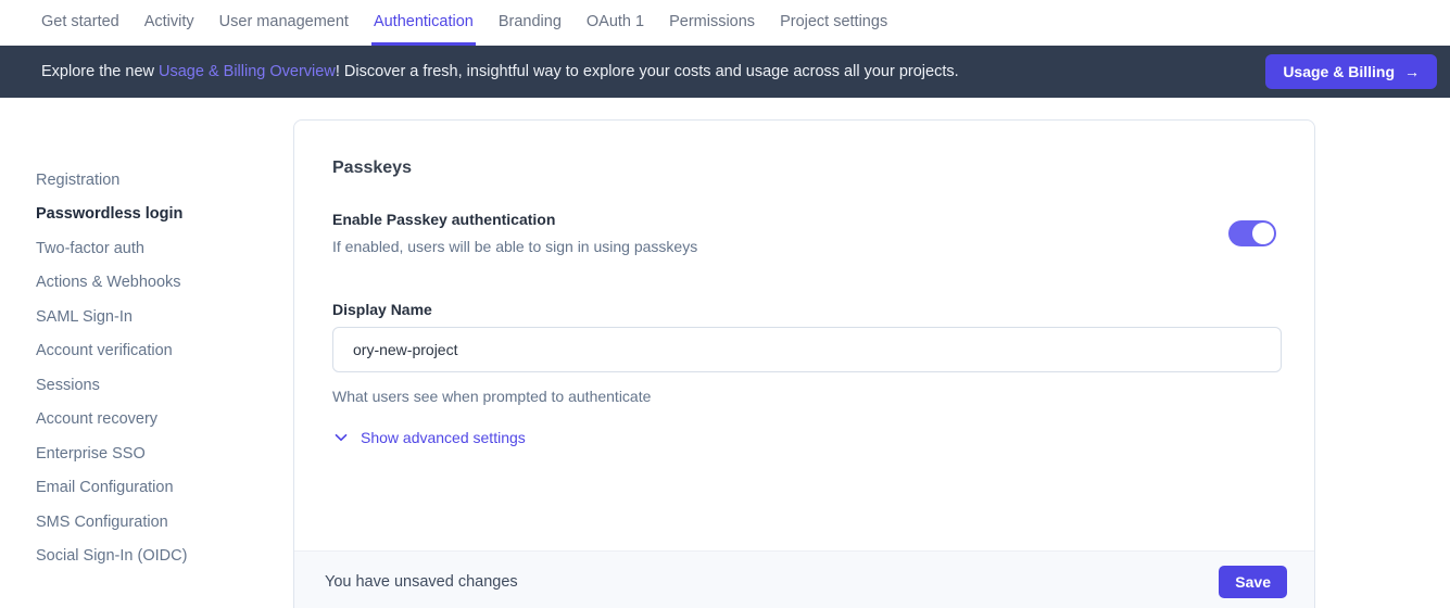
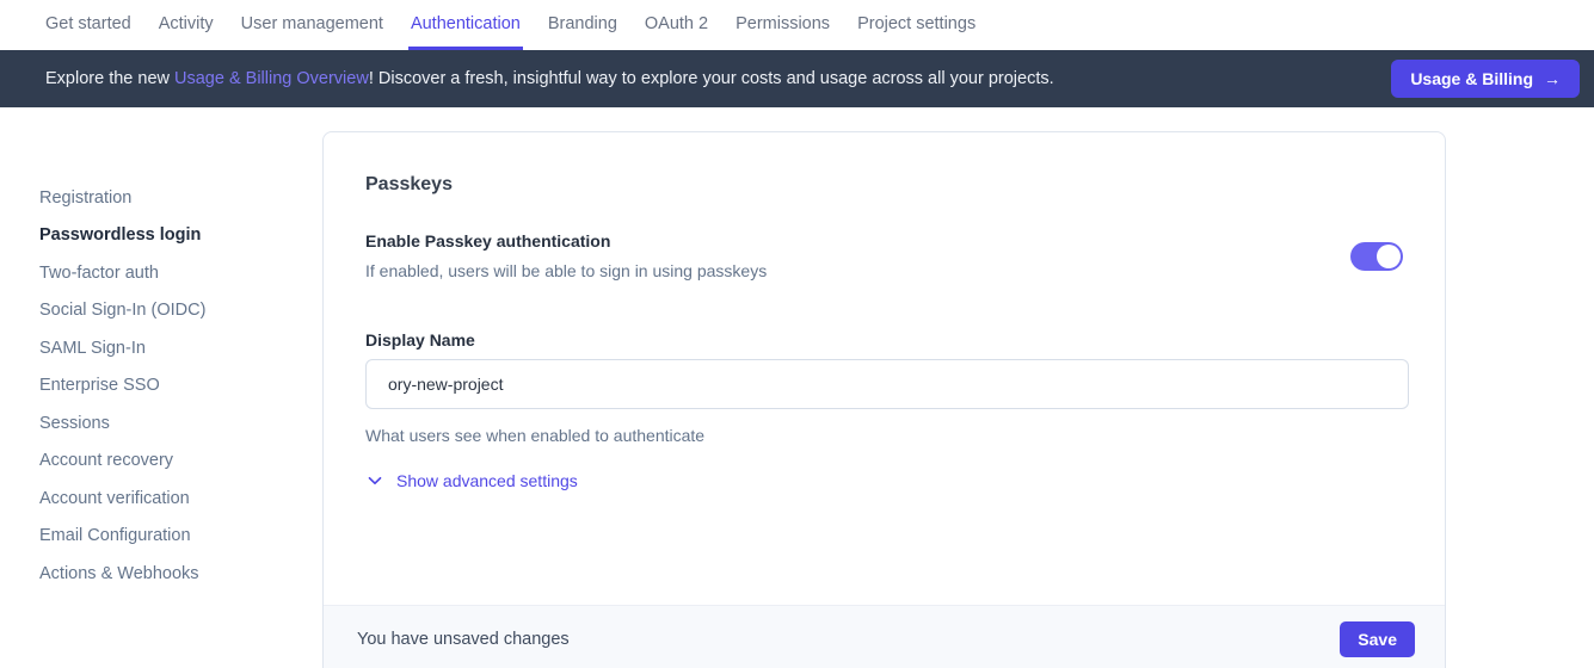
  Get started
  Activity
  User management
  Authentication
  Branding
- OAuth 1
+ OAuth 2
  Permissions
  Project settings
  Explore the new Usage & Billing Overview! Discover a fresh, insightful way to explore your costs and usage across all your projects.
  Usage & Billing
  →
  Registration
  Passwordless login
  Two-factor auth
- Actions & Webhooks
+ Social Sign-In (OIDC)
  SAML Sign-In
- Account verification
+ Enterprise SSO
  Sessions
  Account recovery
- Enterprise SSO
+ Account verification
  Email Configuration
- SMS Configuration
- Social Sign-In (OIDC)
+ Actions & Webhooks
  Passkeys
  Enable Passkey authentication
  If enabled, users will be able to sign in using passkeys
  Display Name
  ory-new-project
- What users see when prompted to authenticate
+ What users see when enabled to authenticate
  Show advanced settings
  You have unsaved changes
  Save
